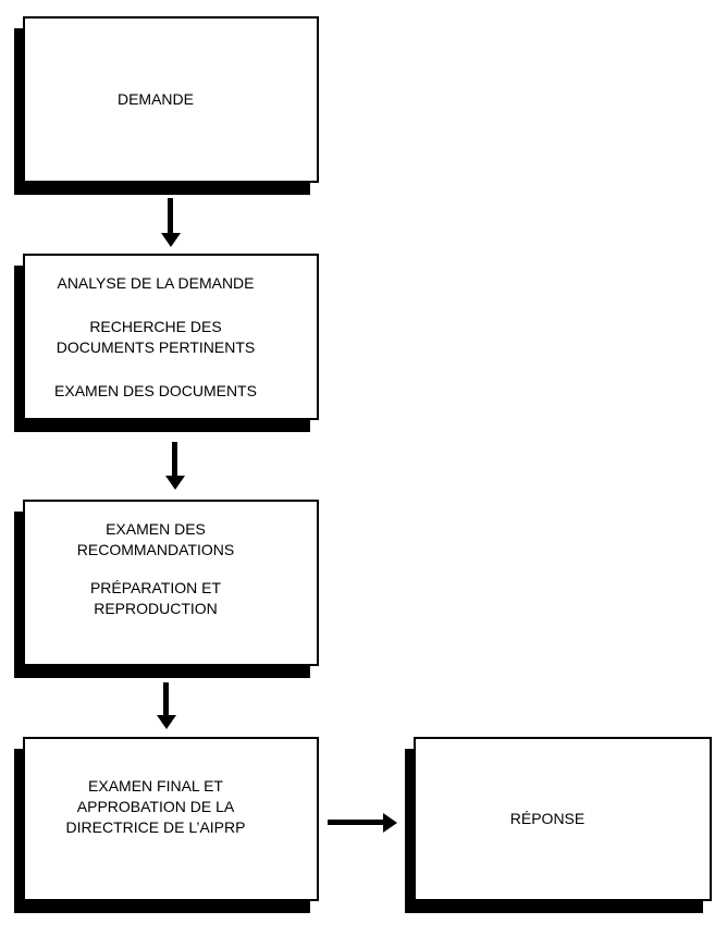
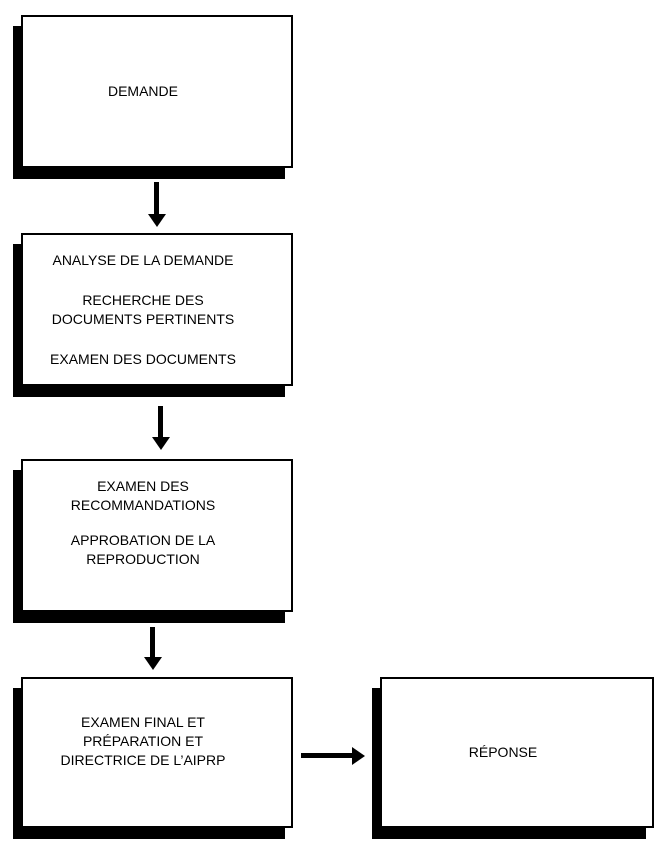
  DEMANDE
  ANALYSE DE LA DEMANDE
  RECHERCHE DES
  DOCUMENTS PERTINENTS
  EXAMEN DES DOCUMENTS
  EXAMEN DES
  RECOMMANDATIONS
- PRÉPARATION ET
+ APPROBATION DE LA
  REPRODUCTION
  EXAMEN FINAL ET
- APPROBATION DE LA
+ PRÉPARATION ET
  DIRECTRICE DE L’AIPRP
  RÉPONSE
